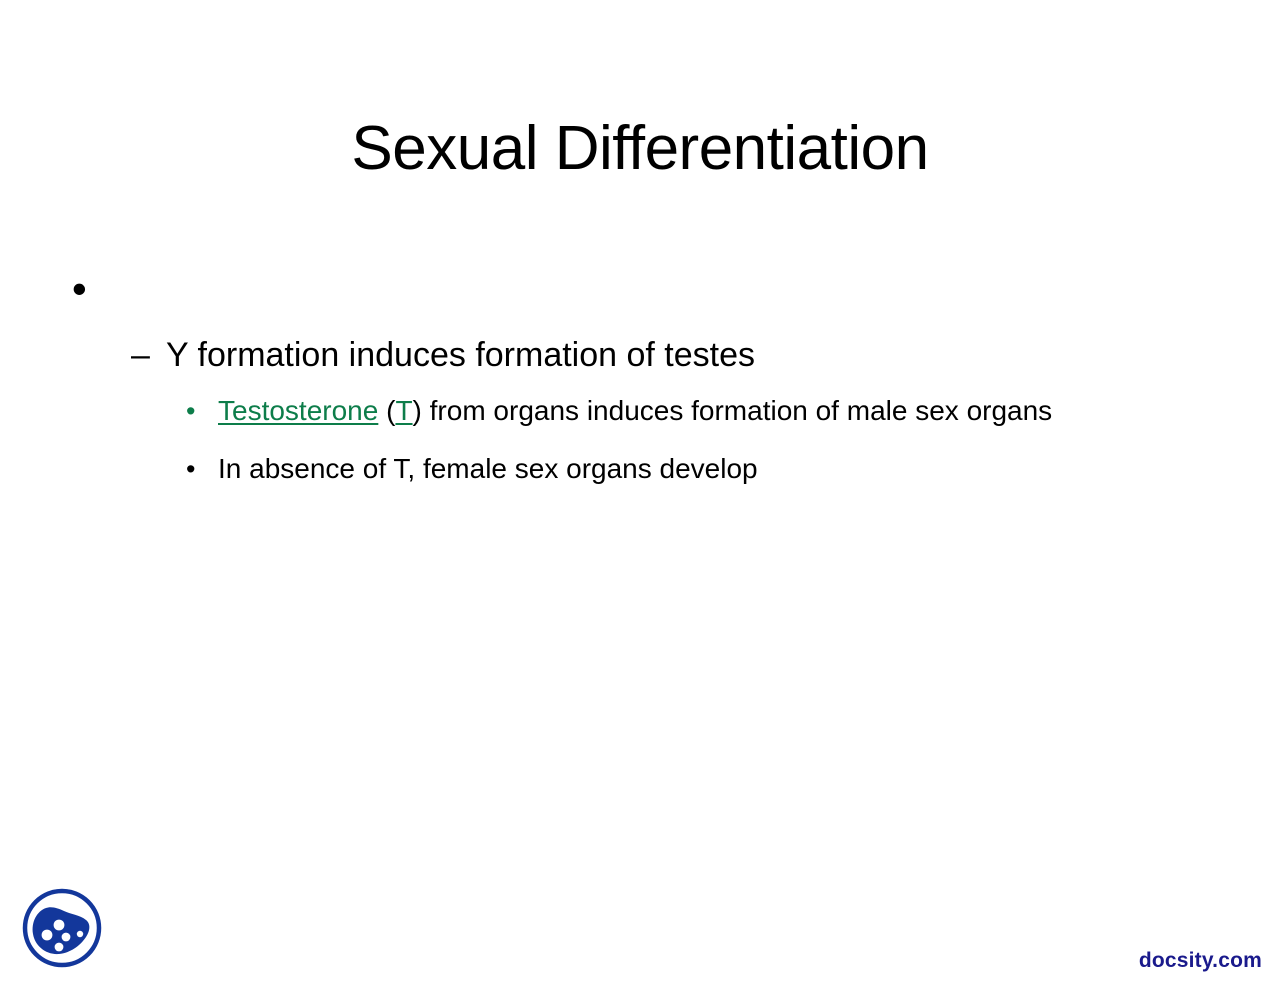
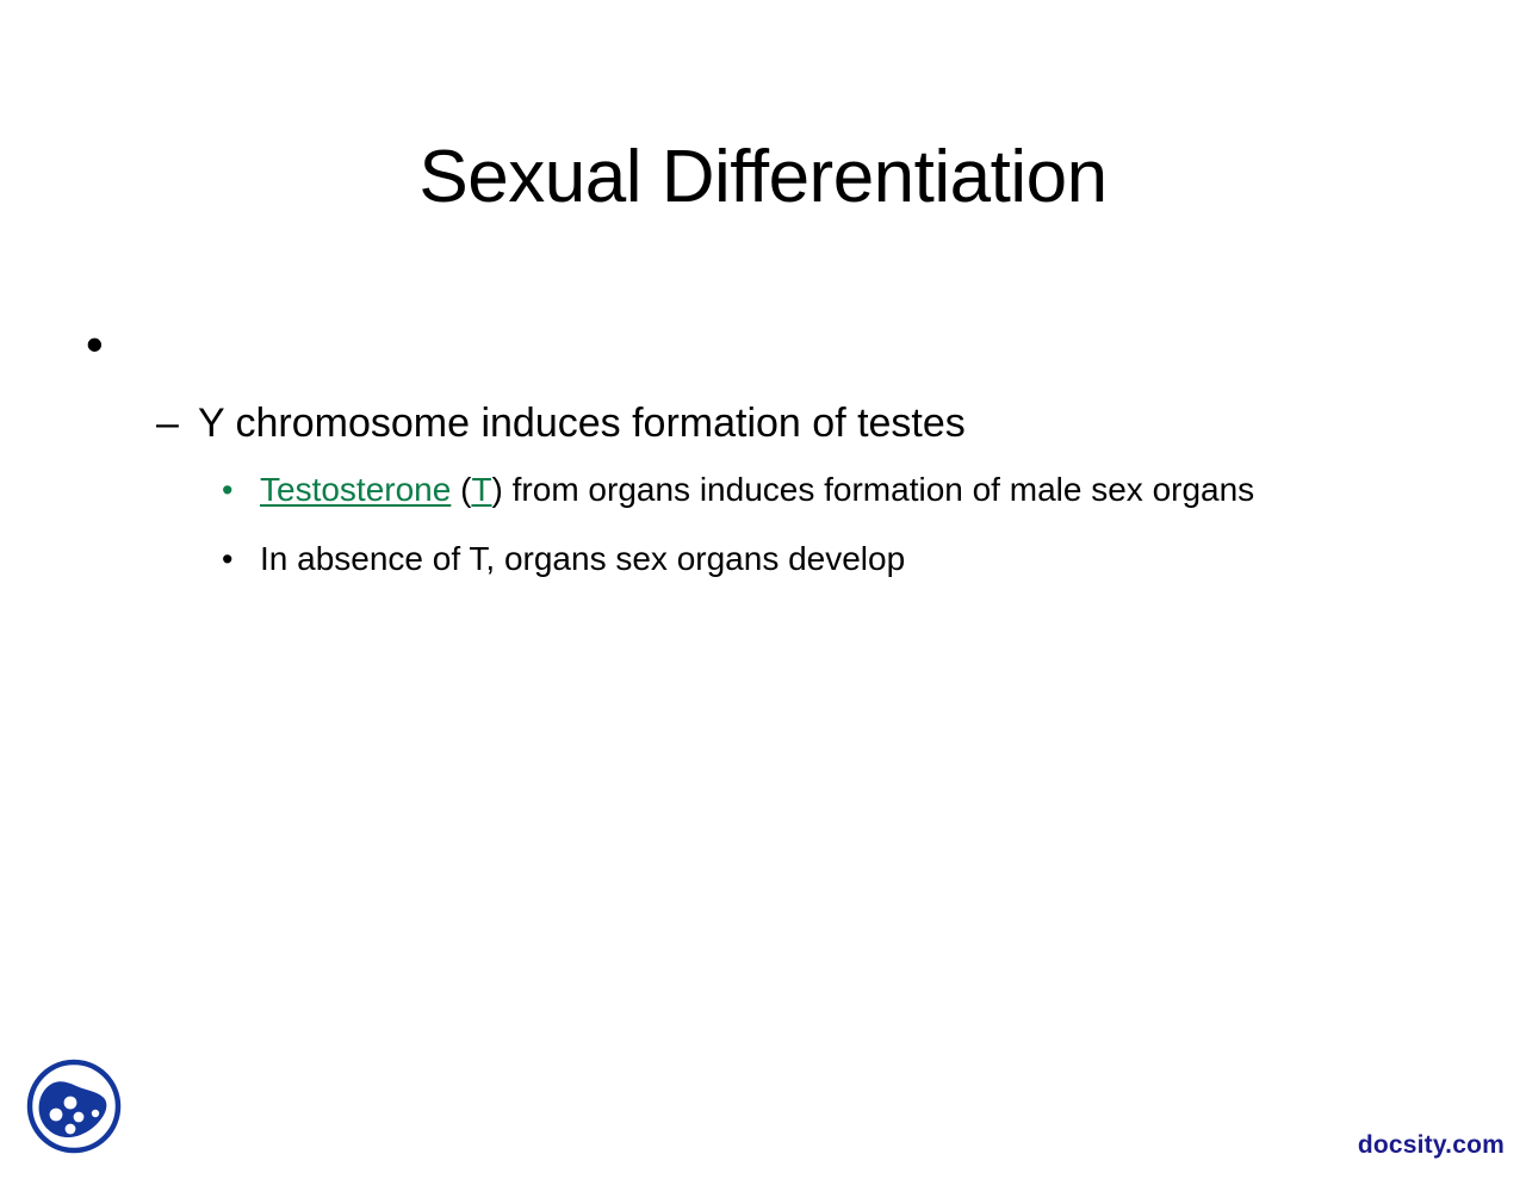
  Sexual Differentiation
  •
  –
- Y formation induces formation of testes
+ Y chromosome induces formation of testes
  •
  Testosterone (T) from organs induces formation of male sex organs
  •
- In absence of T, female sex organs develop
+ In absence of T, organs sex organs develop
  docsity.com
